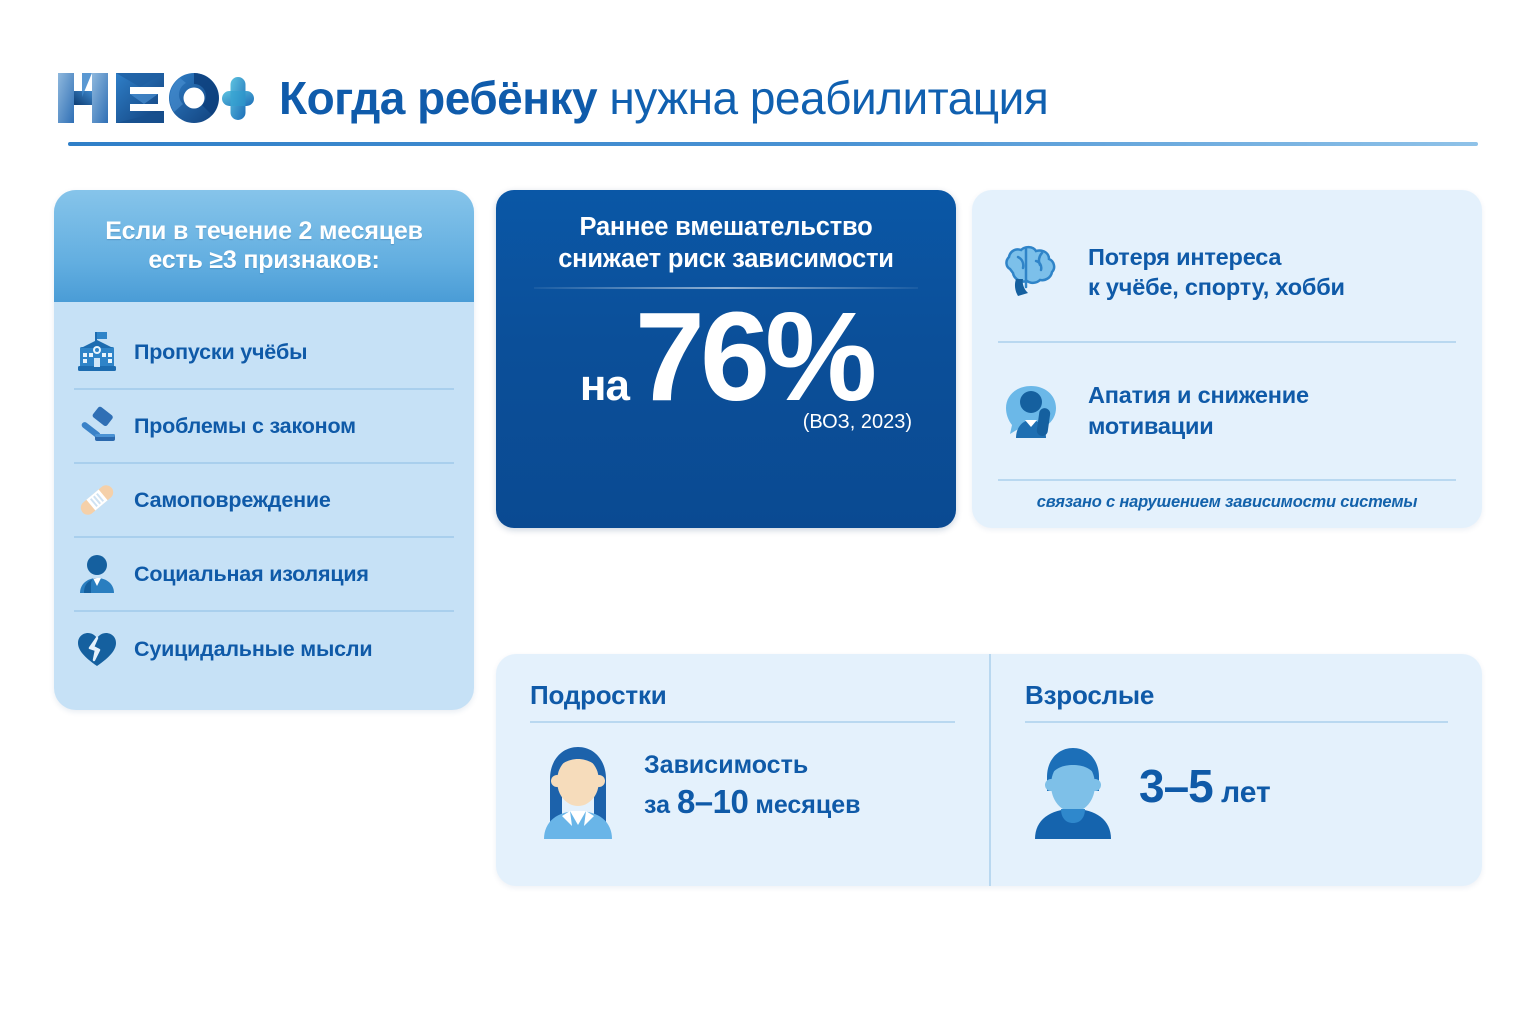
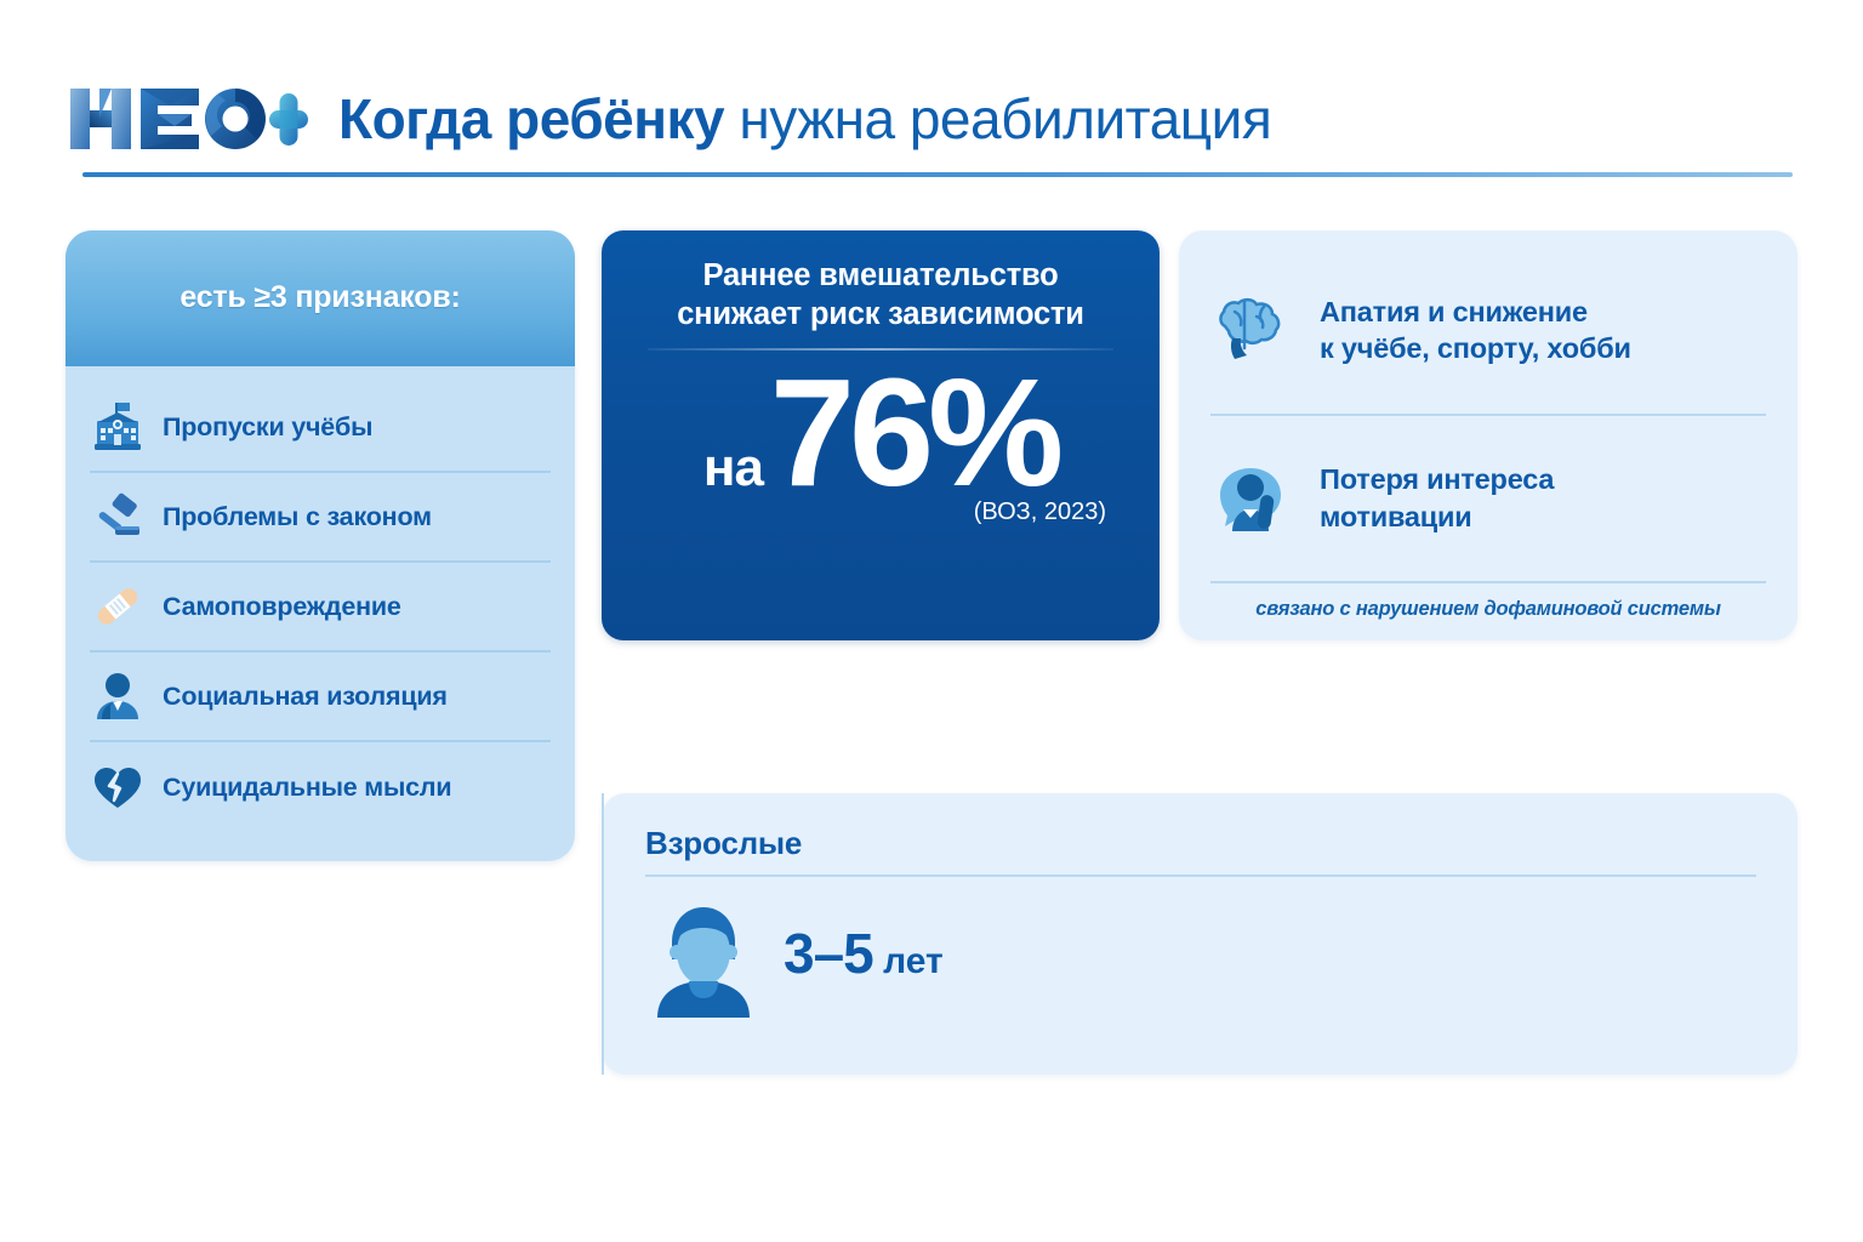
  Когда ребёнку нужна реабилитация
- Если в течение 2 месяцев
  есть ≥3 признаков:
  Пропуски учёбы
  Проблемы с законом
  Самоповреждение
  Социальная изоляция
  Суицидальные мысли
  Раннее вмешательство
  снижает риск зависимости
  на
  76%
  (ВОЗ, 2023)
- Потеря интереса
+ Апатия и снижение
  к учёбе, спорту, хобби
- Апатия и снижение
+ Потеря интереса
  мотивации
- связано с нарушением зависимости системы
+ связано с нарушением дофаминовой системы
- Подростки
- Зависимость
- за 8–10 месяцев
  Взрослые
  3–5 лет
